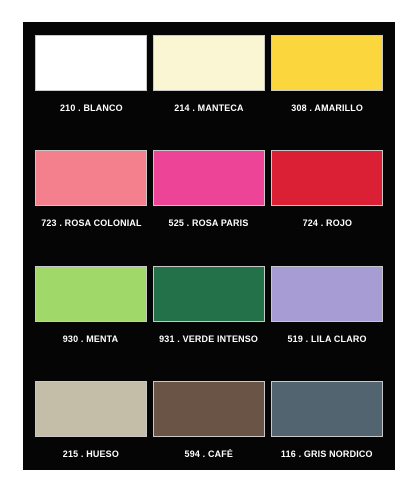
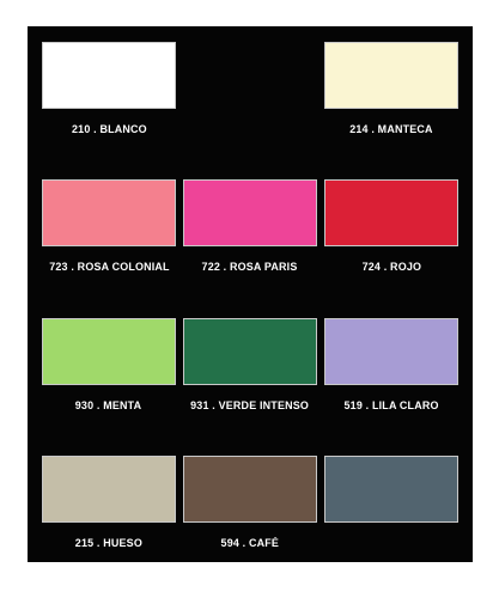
  210 . BLANCO
  214 . MANTECA
- 308 . AMARILLO
  723 . ROSA COLONIAL
- 525 . ROSA PARIS
+ 722 . ROSA PARIS
  724 . ROJO
  930 . MENTA
  931 . VERDE INTENSO
  519 . LILA CLARO
  215 . HUESO
  594 . CAFÉ
- 116 . GRIS NORDICO
